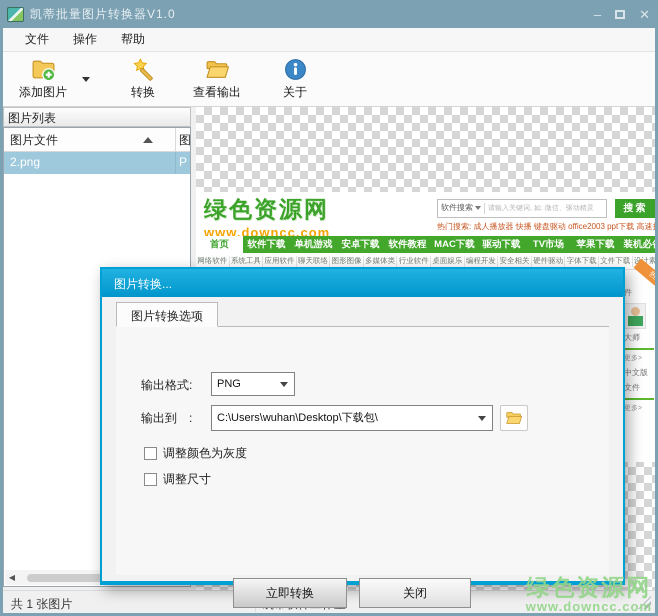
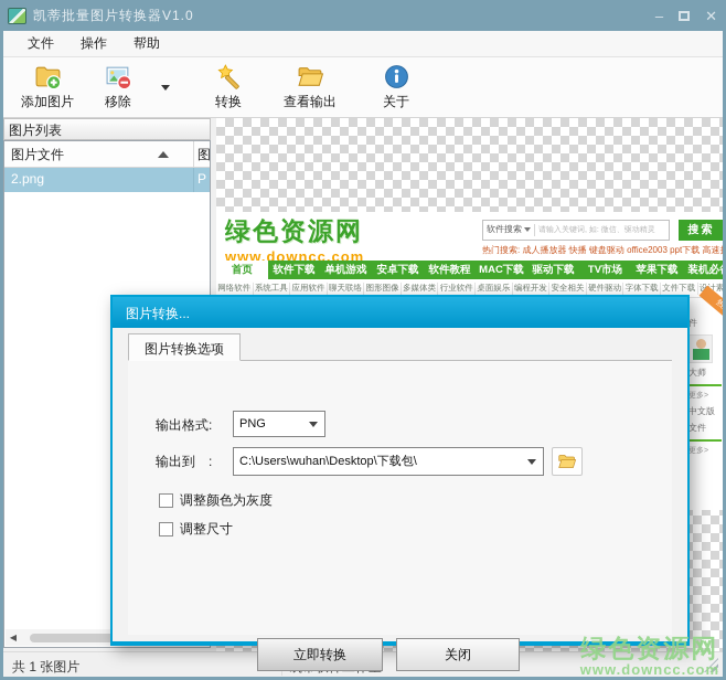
  凯蒂批量图片转换器V1.0
  –
  ✕
  文件
  操作
  帮助
  添加图片
+ 移除
  转换
  查看输出
  关于
  图片列表
  图片文件
  图
  2.png
  P
  ◀
  绿色资源网
  www.downcc.com
  软件搜索
  搜索
  热门搜索: 成人播放器 快播 键盘驱动 office2003 ppt下载 高速
  首页
  软件下载
  单机游戏
  安卓下载
  软件教程
  MAC下载
  驱动下载
  TV市场
  苹果下载
  装机必
  网络软件
  系统工具
  应用软件
  聊天联络
  图形图像
  多媒体类
  行业软件
  桌面娱乐
  编程开发
  安全相关
  硬件驱动
  字体下载
  文件下载
  设计素
  件
  大师
  中文版
  文件
  共 1 张图片
  图片转换...
  图片转换选项
  输出格式:
  PNG
  输出到 :
  C:\Users\wuhan\Desktop\下载包\
  调整颜色为灰度
  调整尺寸
  立即转换
  关闭
  绿色资源网
  www.downcc.com
